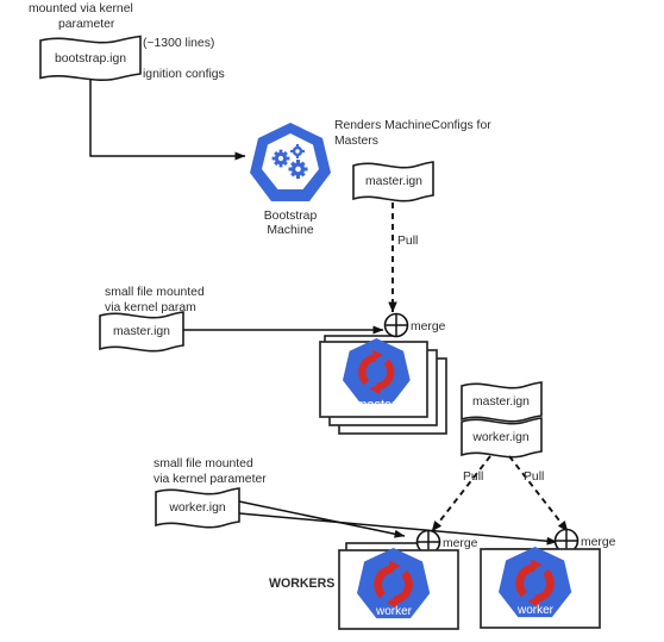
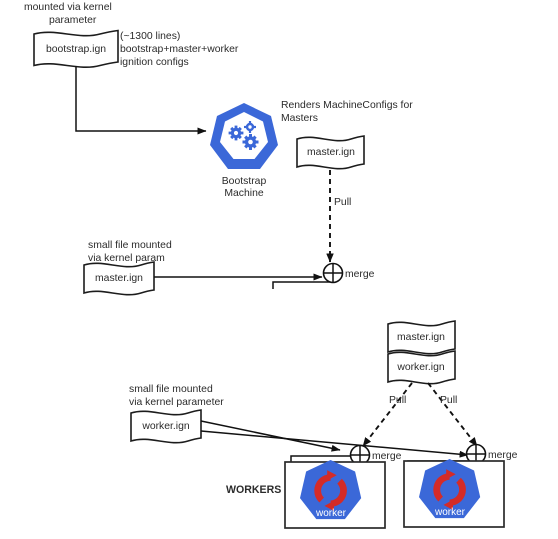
  bootstrap.ign
  mounted via kernel
  parameter
  (~1300 lines)
+ bootstrap+master+worker
  ignition configs
  Bootstrap
  Machine
  Renders MachineConfigs for
  Masters
  master.ign
  Pull
  small file mounted
  via kernel param
  master.ign
  merge
- master
  master.ign
  worker.ign
  Pull
  Pull
  small file mounted
  via kernel parameter
  worker.ign
  merge
  merge
  WORKERS
  worker
  worker
